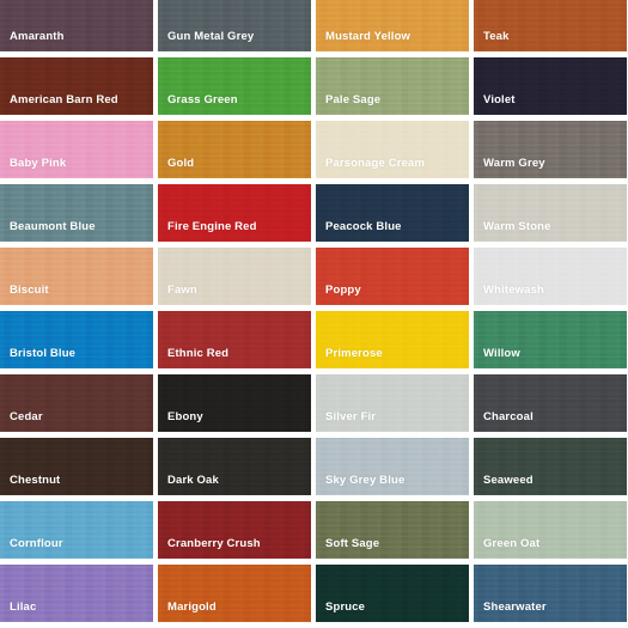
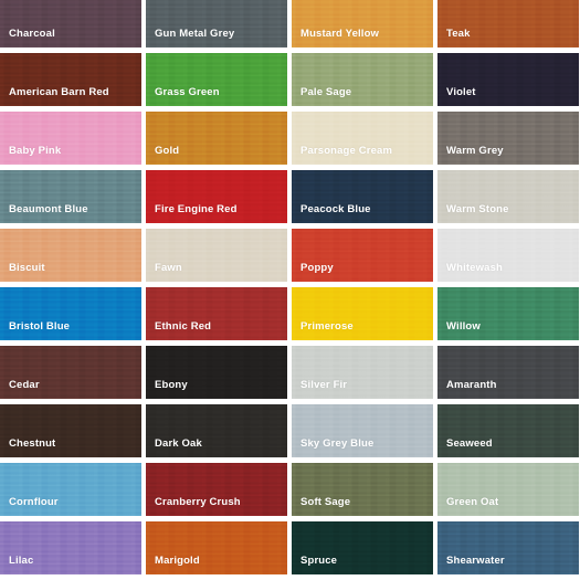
- Amaranth
+ Charcoal
  Gun Metal Grey
  Mustard Yellow
  Teak
  American Barn Red
  Grass Green
  Pale Sage
  Violet
  Baby Pink
  Gold
  Parsonage Cream
  Warm Grey
  Beaumont Blue
  Fire Engine Red
  Peacock Blue
  Warm Stone
  Biscuit
  Fawn
  Poppy
  Whitewash
  Bristol Blue
  Ethnic Red
  Primerose
  Willow
  Cedar
  Ebony
  Silver Fir
- Charcoal
+ Amaranth
  Chestnut
  Dark Oak
  Sky Grey Blue
  Seaweed
  Cornflour
  Cranberry Crush
  Soft Sage
  Green Oat
  Lilac
  Marigold
  Spruce
  Shearwater
